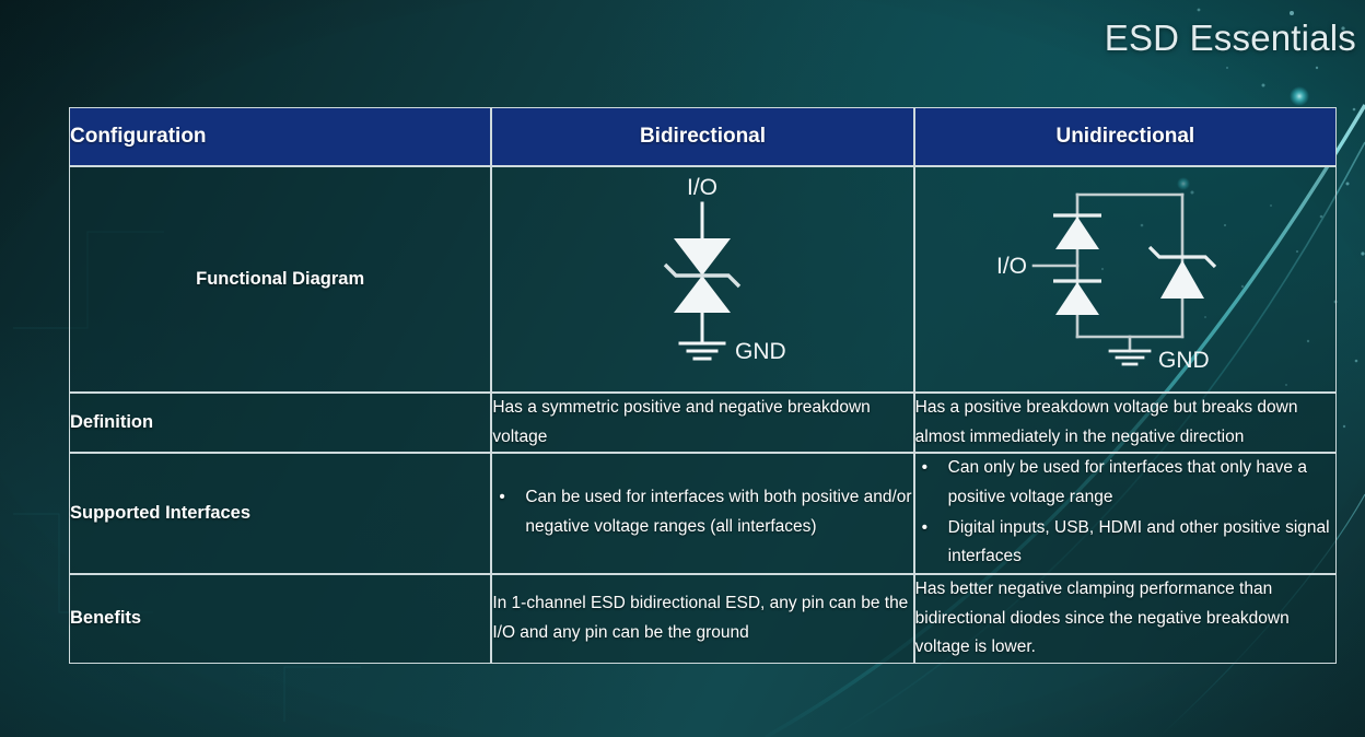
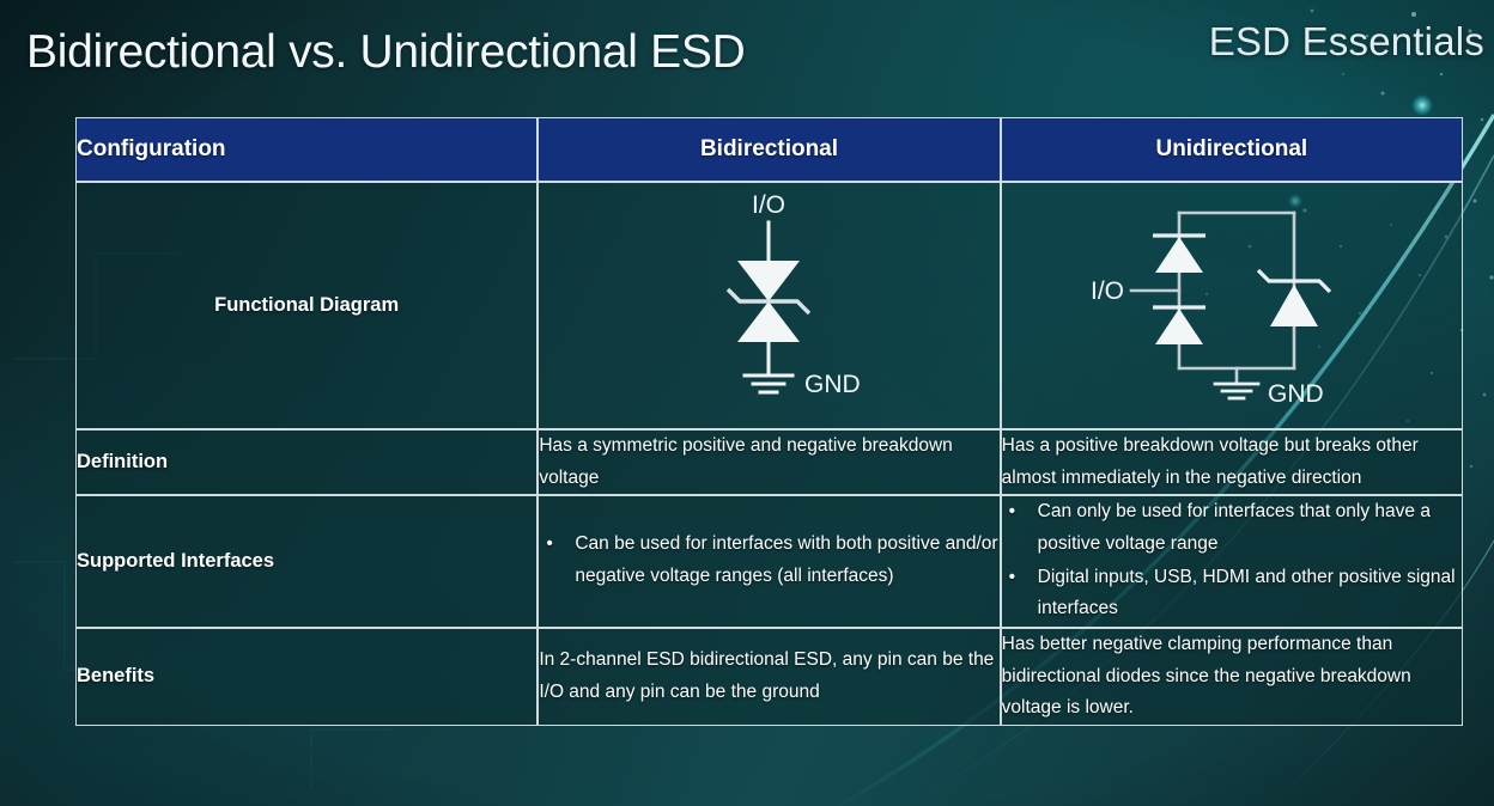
+ Bidirectional vs. Unidirectional ESD
  ESD Essentials
  Configuration	Bidirectional	Unidirectional
  Functional Diagram	I/O GND	I/O GND
- Definition	Has a symmetric positive and negative breakdown voltage	Has a positive breakdown voltage but breaks down almost immediately in the negative direction
+ Definition	Has a symmetric positive and negative breakdown voltage	Has a positive breakdown voltage but breaks other almost immediately in the negative direction
  Supported Interfaces	• Can be used for interfaces with both positive and/or negative voltage ranges (all interfaces)	• Can only be used for interfaces that only have a positive voltage range • Digital inputs, USB, HDMI and other positive signal interfaces
- Benefits	In 1-channel ESD bidirectional ESD, any pin can be the I/O and any pin can be the ground	Has better negative clamping performance than bidirectional diodes since the negative breakdown voltage is lower.
+ Benefits	In 2-channel ESD bidirectional ESD, any pin can be the I/O and any pin can be the ground	Has better negative clamping performance than bidirectional diodes since the negative breakdown voltage is lower.
